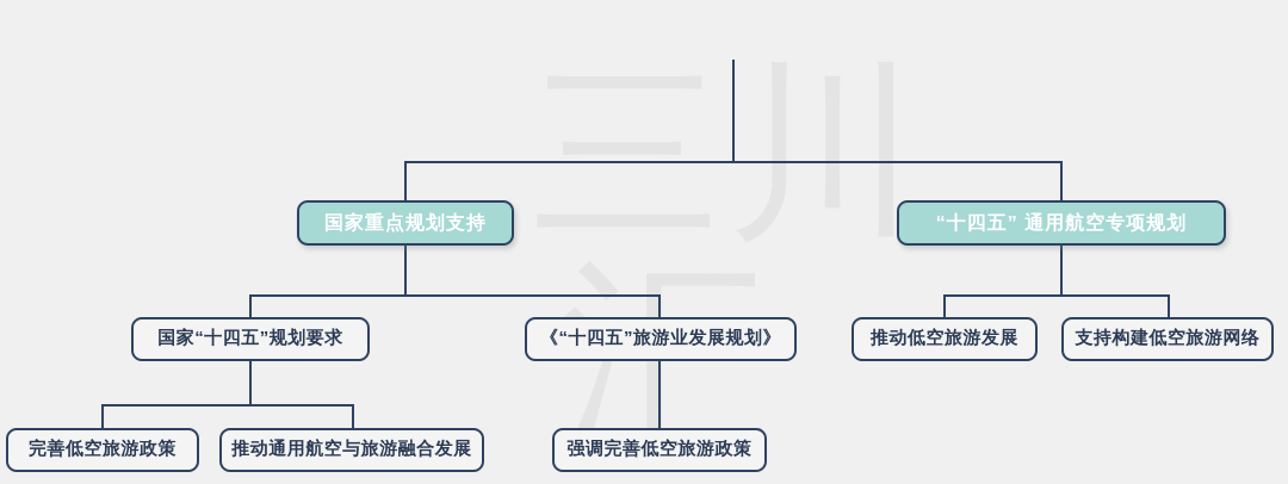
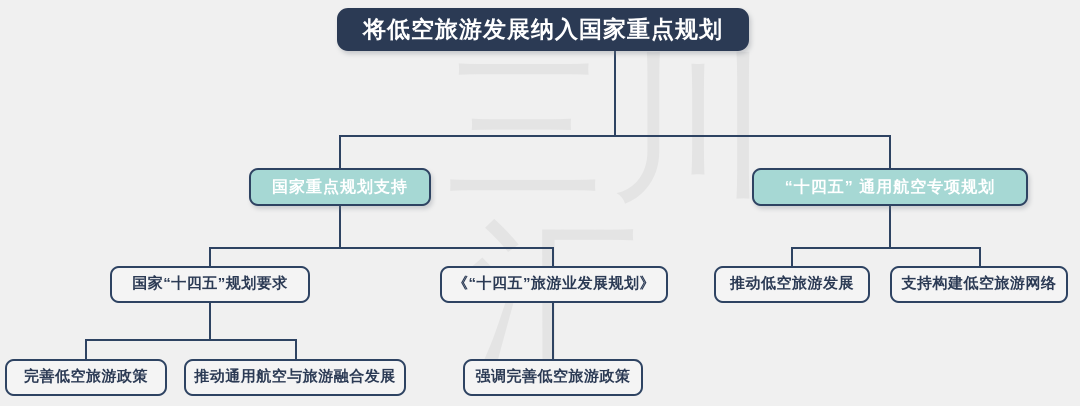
  三川
+ 将低空旅游发展纳入国家重点规划
  国家重点规划支持
  “十四五” 通用航空专项规划
  国家“十四五”规划要求
  《“十四五”旅游业发展规划》
  推动低空旅游发展
  支持构建低空旅游网络
  完善低空旅游政策
  推动通用航空与旅游融合发展
  强调完善低空旅游政策
